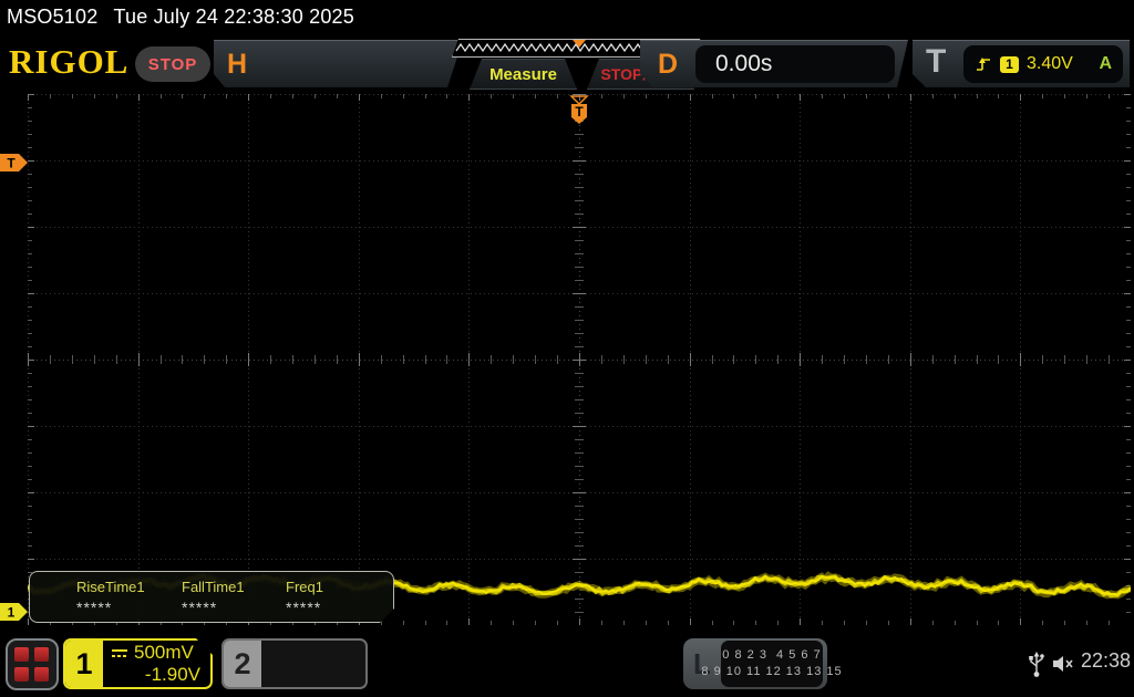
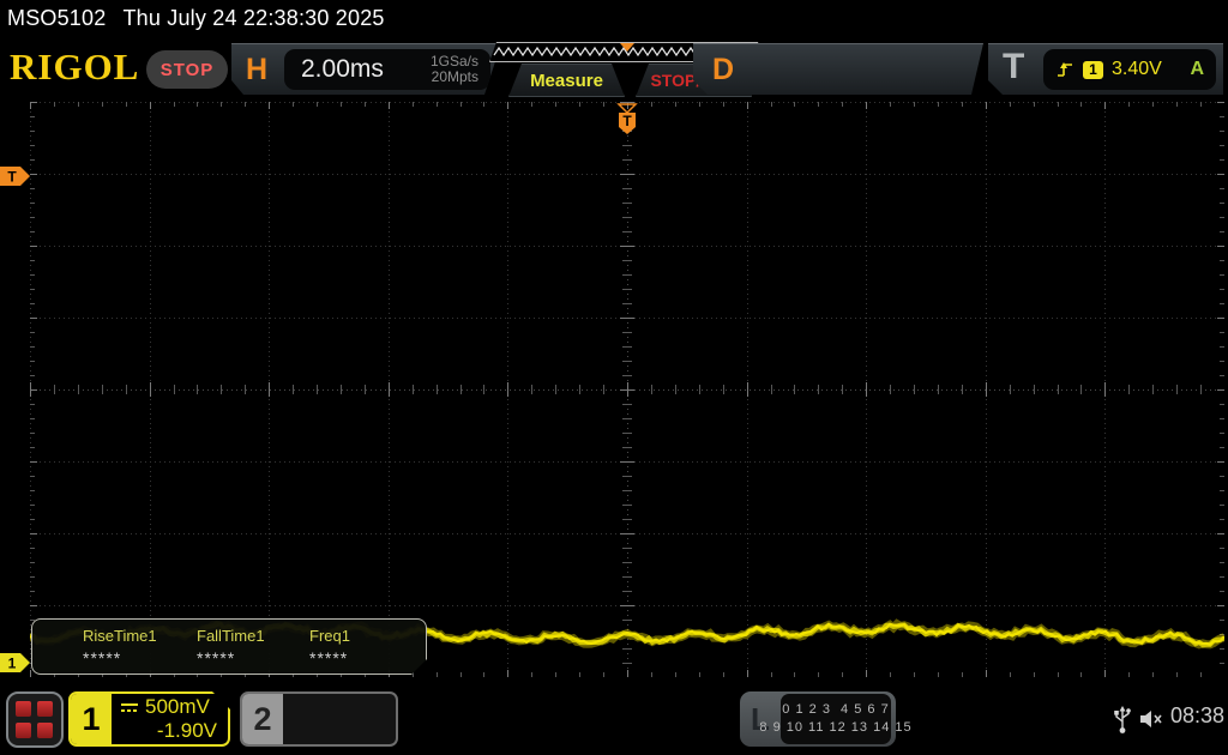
- MSO5102 Tue July 24 22:38:30 2025
+ MSO5102 Thu July 24 22:38:30 2025
  RIGOL
  STOP
  H
+ 2.00ms
+ 1GSa/s
+ 20Mpts
  Measure
  D
- 0.00s
  T
  1
  3.40V
  A
  T
  T
  1
  RiseTime1
  *****
  FallTime1
  *****
  Freq1
  *****
  1
  500mV
  -1.90V
  2
  L
- 0 8 2 3 4 5 6 7
+ 0 1 2 3 4 5 6 7
- 8 9 10 11 12 13 13 15
+ 8 9 10 11 12 13 14 15
- 22:38
+ 08:38
